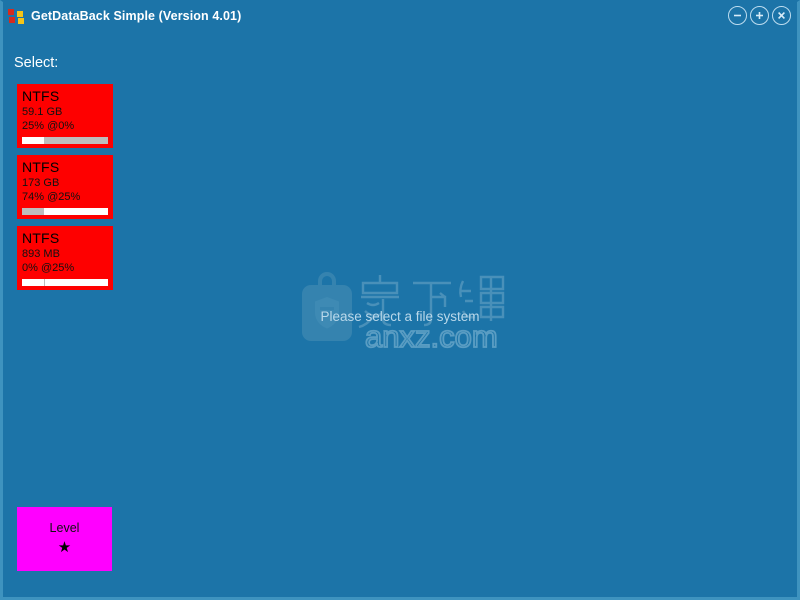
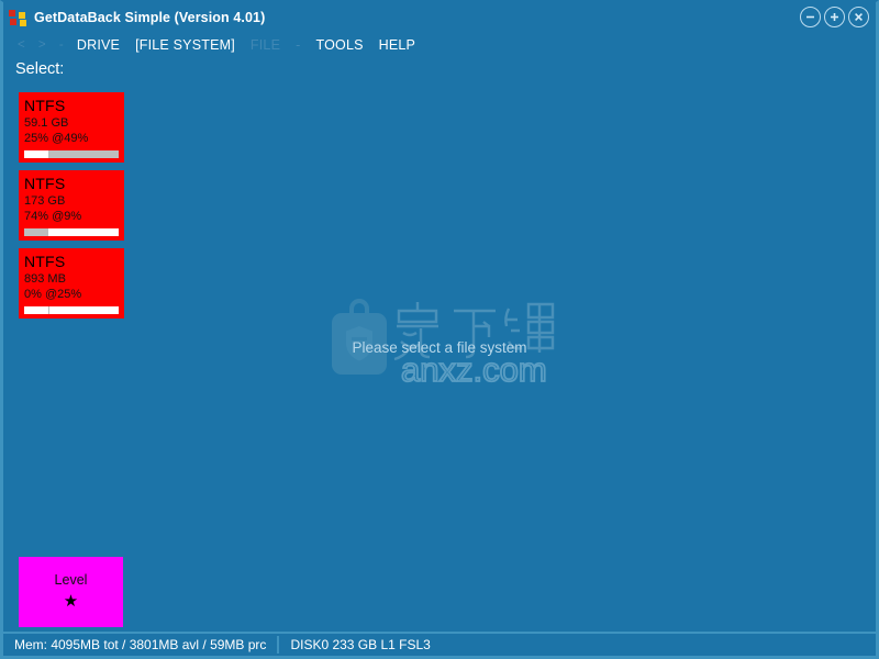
  GetDataBack Simple (Version 4.01)
+ <
+ >
+ DRIVE
+ [FILE SYSTEM]
+ FILE
+ -
+ TOOLS
+ HELP
  Select:
  NTFS
  59.1 GB
- 25% @0%
+ 25% @49%
  NTFS
  173 GB
- 74% @25%
+ 74% @9%
  NTFS
  893 MB
  0% @25%
  anxz.com
  Please select a file system
  Level
  ★
+ Mem: 4095MB tot / 3801MB avl / 59MB prc
+ DISK0 233 GB L1 FSL3
